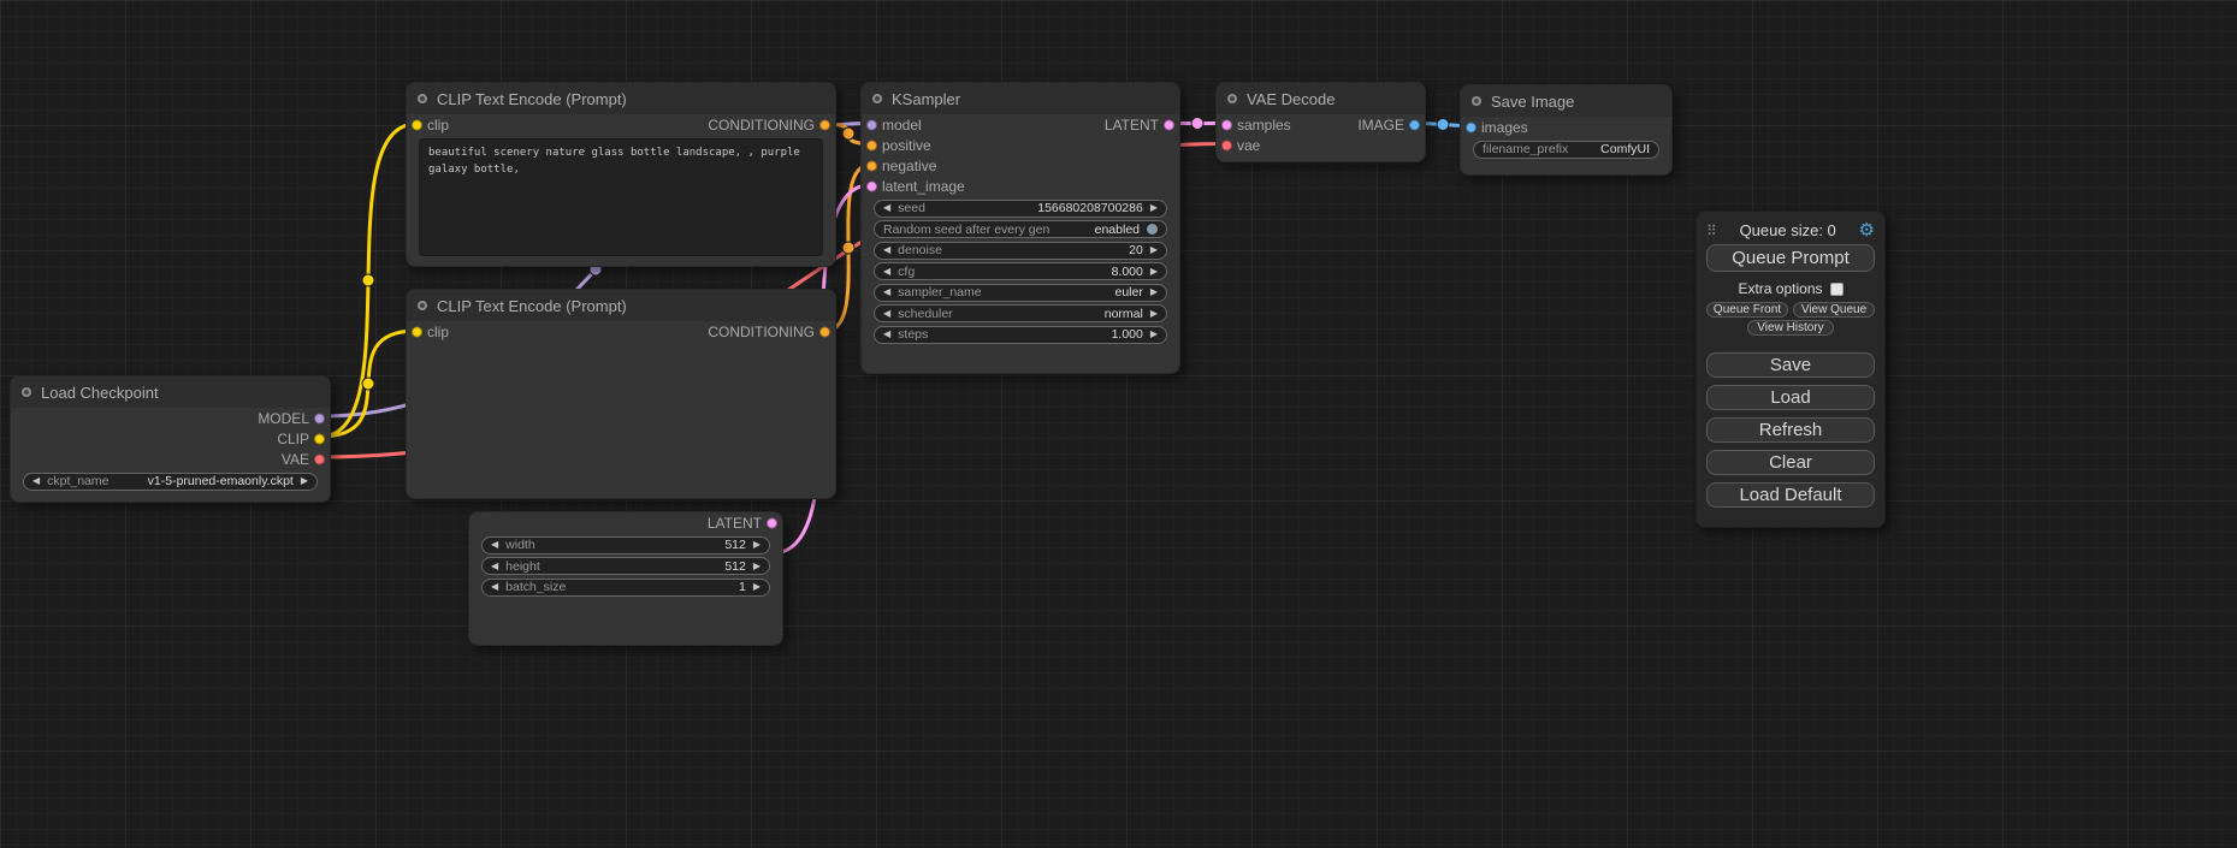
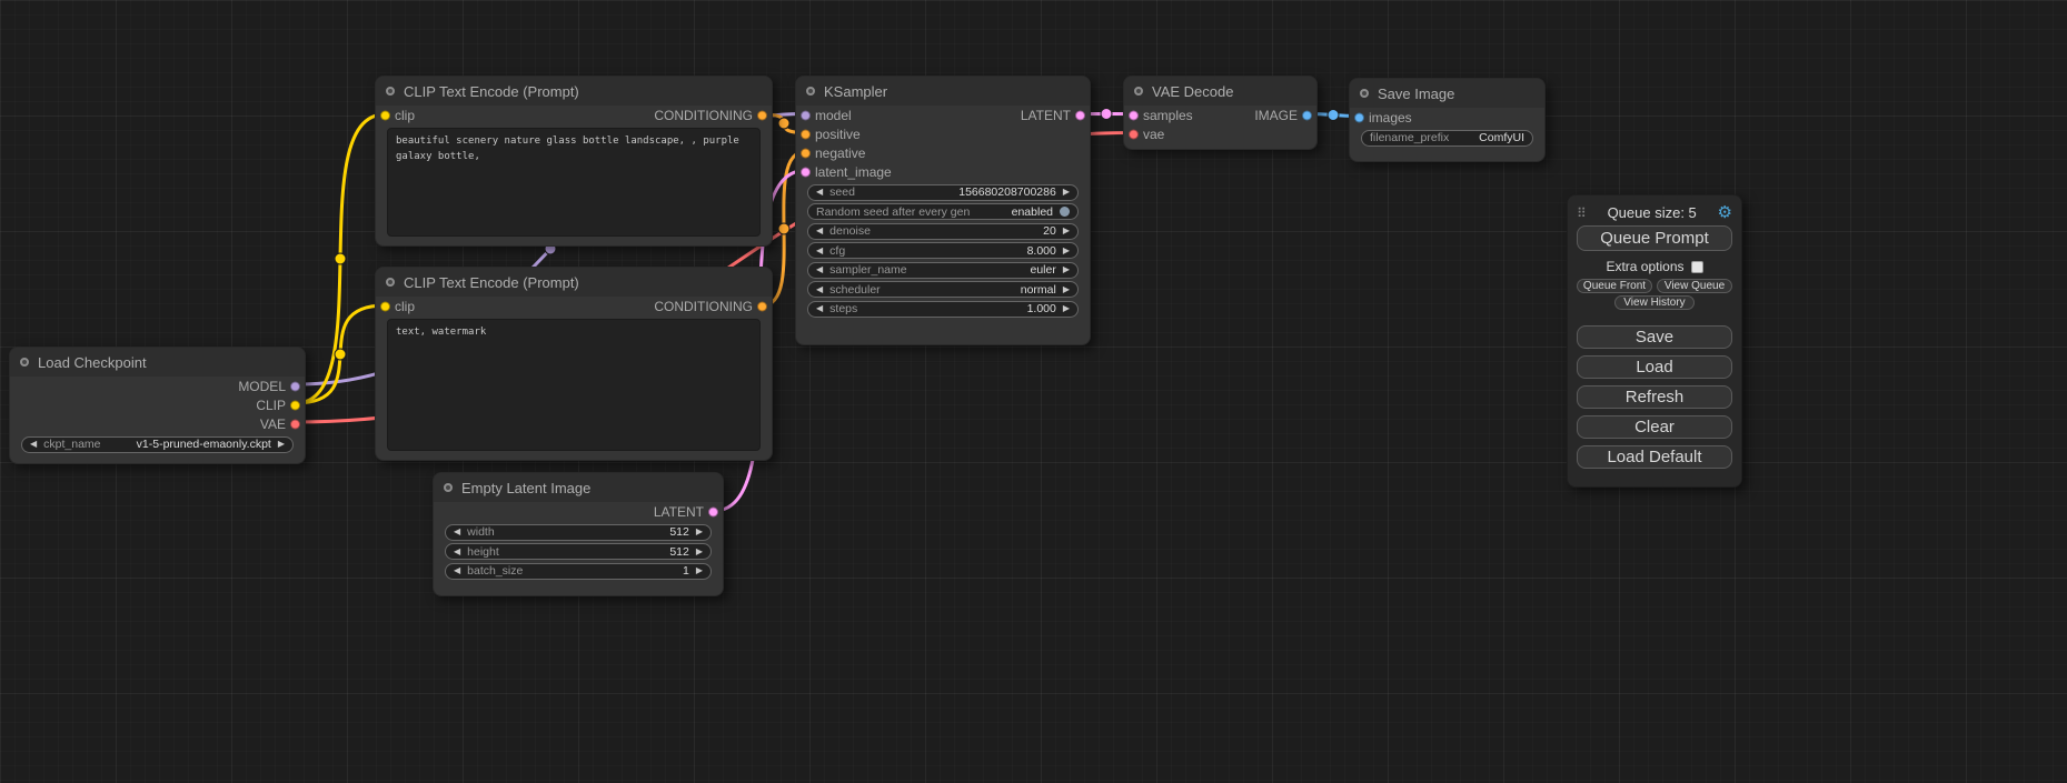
  Load Checkpoint
  MODEL
  CLIP
  VAE
  ◀
  ckpt_name
  v1-5-pruned-emaonly.ckpt
  ▶
  CLIP Text Encode (Prompt)
  clip
  CONDITIONING
  beautiful scenery nature glass bottle landscape, , purple galaxy bottle,
  CLIP Text Encode (Prompt)
  clip
  CONDITIONING
+ text, watermark
+ Empty Latent Image
  LATENT
  ◀
  width
  512
  ▶
  ◀
  height
  512
  ▶
  ◀
  batch_size
  1
  ▶
  KSampler
  model
  LATENT
  positive
  negative
  latent_image
  ◀
  seed
  156680208700286
  ▶
  Random seed after every gen
  enabled
  ◀
  denoise
  20
  ▶
  ◀
  cfg
  8.000
  ▶
  ◀
  sampler_name
  euler
  ▶
  ◀
  scheduler
  normal
  ▶
  ◀
  steps
  1.000
  ▶
  VAE Decode
  samples
  IMAGE
  vae
  Save Image
  images
  filename_prefix
  ComfyUI
  ⠿
- Queue size: 0
+ Queue size: 5
  ⚙
  Queue Prompt
  Extra options
  Queue Front
  View Queue
  View History
  Save
  Load
  Refresh
  Clear
  Load Default
